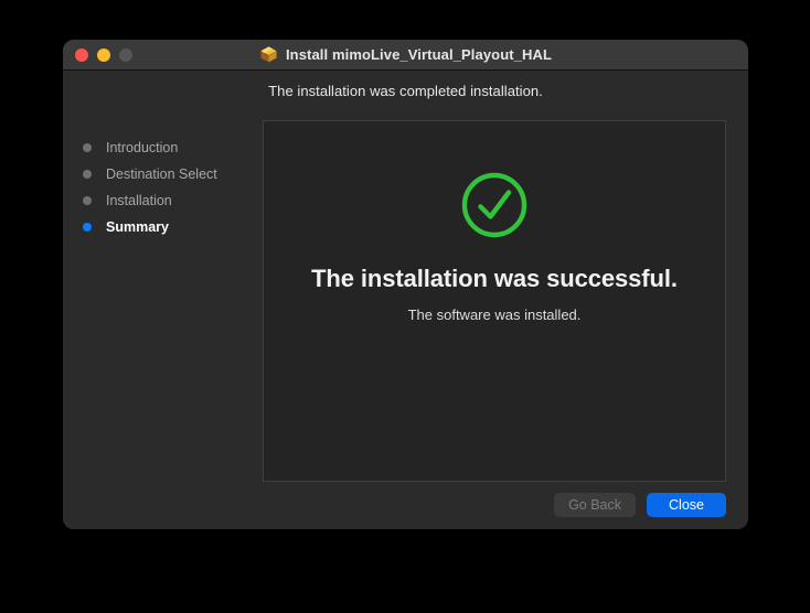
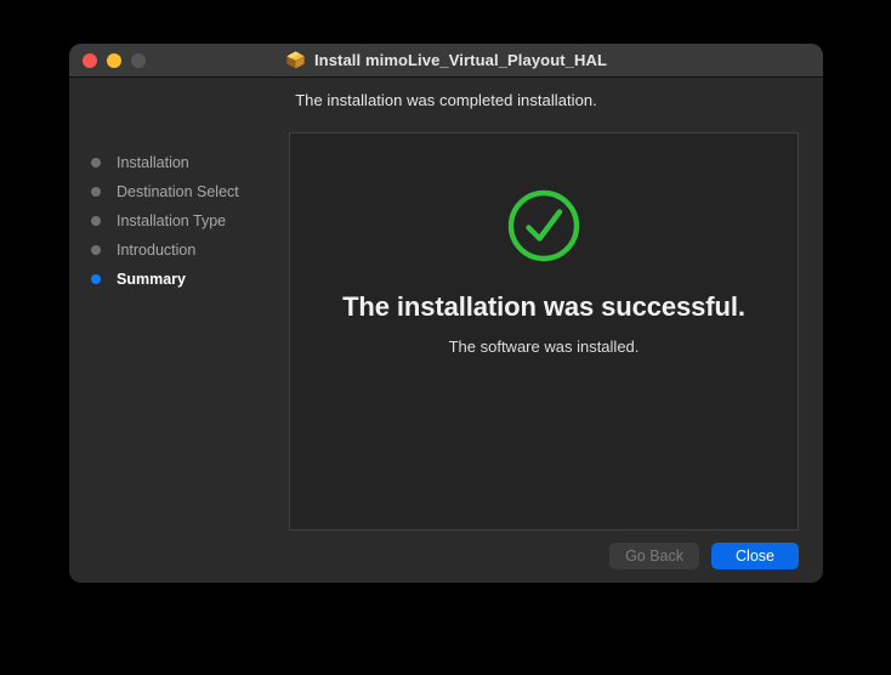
  Install mimoLive_Virtual_Playout_HAL
  The installation was completed installation.
- Introduction
+ Installation
  Destination Select
+ Installation Type
- Installation
+ Introduction
  Summary
  The installation was successful.
  The software was installed.
  Go Back
  Close
